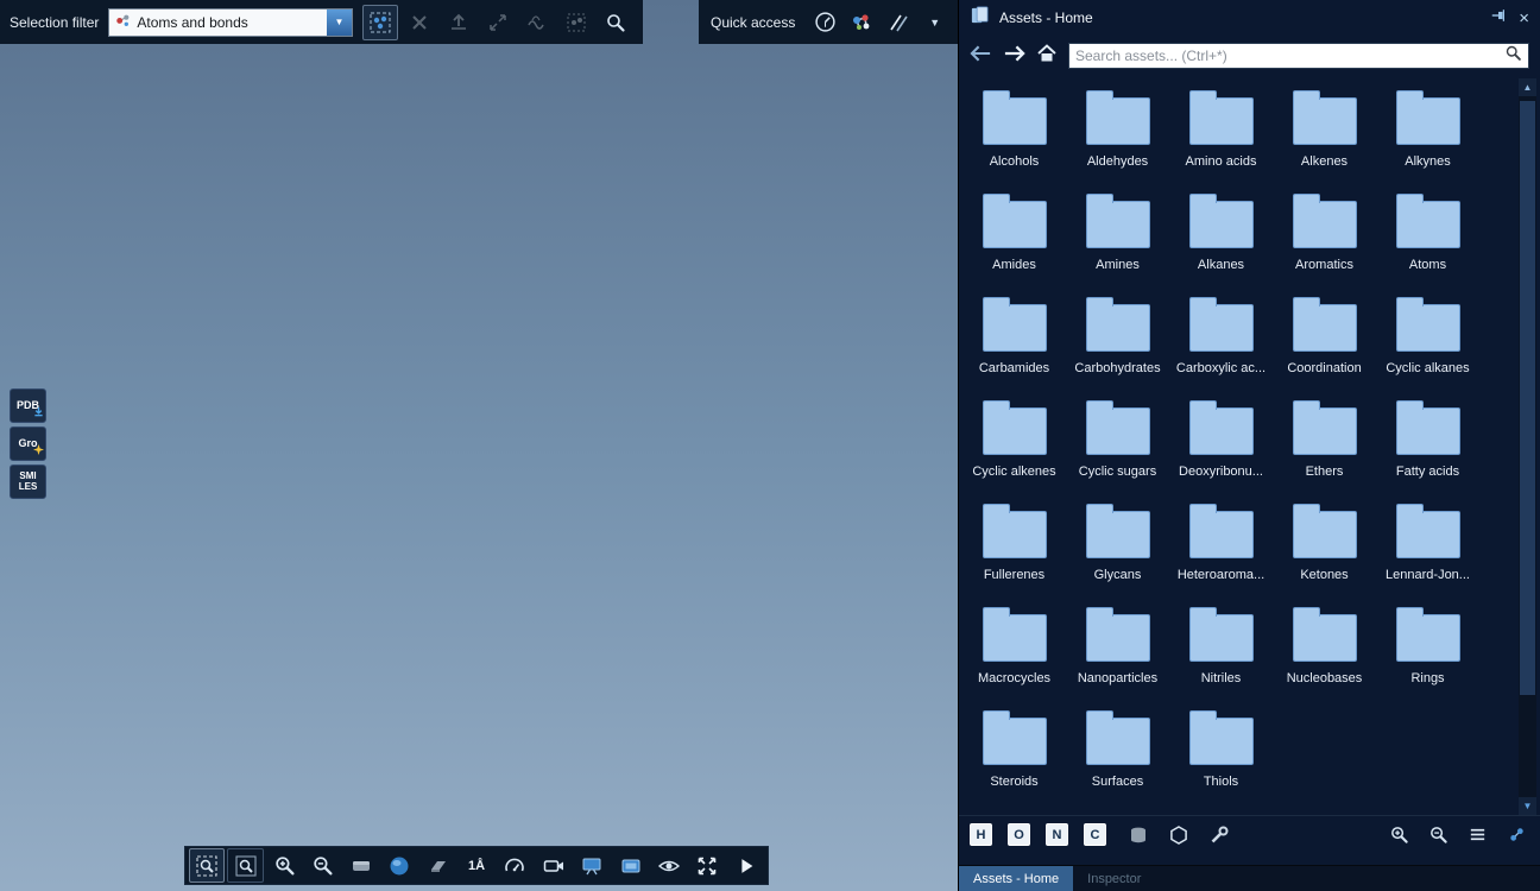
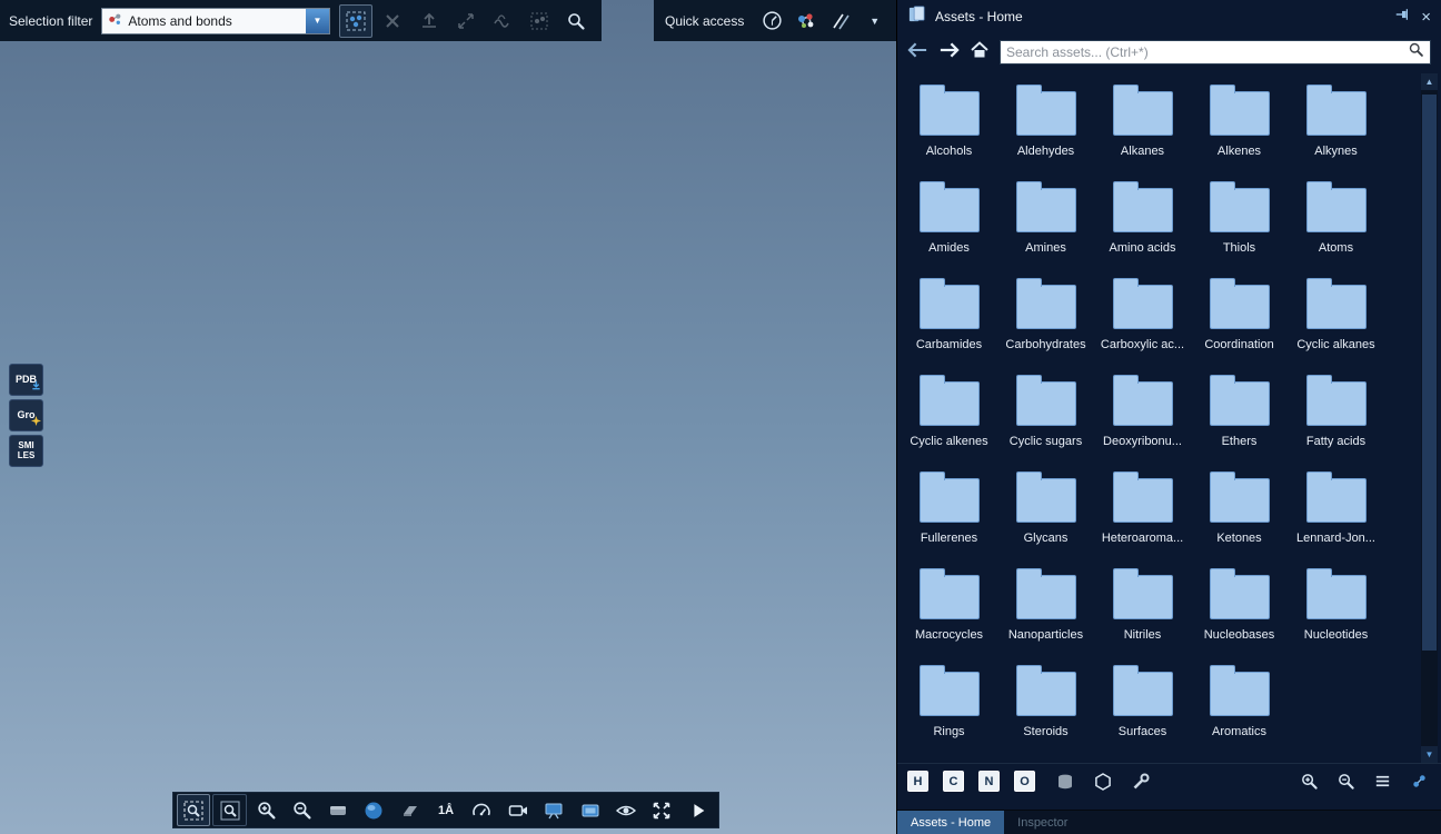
  Selection filter
  Atoms and bonds
  ▼
  Quick access
  ▼
  PDB
  Gro
  SMI
  LES
  1Å
  Assets - Home
  ×
  Search assets... (Ctrl+*)
  Alcohols
  Aldehydes
- Amino acids
+ Alkanes
  Alkenes
  Alkynes
  Amides
  Amines
- Alkanes
+ Amino acids
- Aromatics
+ Thiols
  Atoms
  Carbamides
  Carbohydrates
  Carboxylic ac...
  Coordination
  Cyclic alkanes
  Cyclic alkenes
  Cyclic sugars
  Deoxyribonu...
  Ethers
  Fatty acids
  Fullerenes
  Glycans
  Heteroaroma...
  Ketones
  Lennard-Jon...
  Macrocycles
  Nanoparticles
  Nitriles
  Nucleobases
+ Nucleotides
  Rings
  Steroids
  Surfaces
- Thiols
+ Aromatics
  ▲
  ▼
  H
- O
+ C
  N
- C
+ O
  Assets - Home
  Inspector
